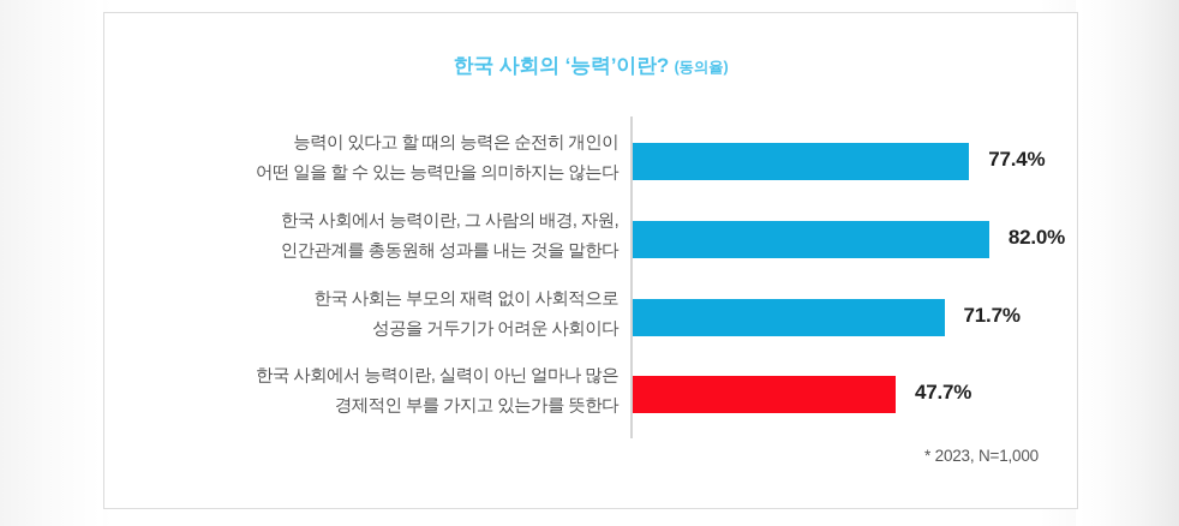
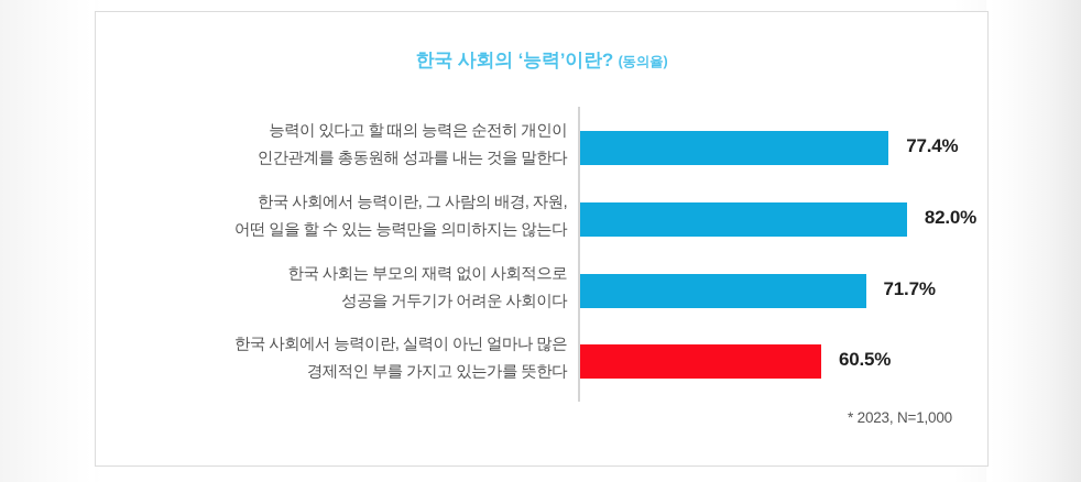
  한국 사회의 ‘능력’이란? (동의율)
  능력이 있다고 할 때의 능력은 순전히 개인이
- 어떤 일을 할 수 있는 능력만을 의미하지는 않는다
+ 인간관계를 총동원해 성과를 내는 것을 말한다
  77.4%
  한국 사회에서 능력이란, 그 사람의 배경, 자원,
- 인간관계를 총동원해 성과를 내는 것을 말한다
+ 어떤 일을 할 수 있는 능력만을 의미하지는 않는다
  82.0%
  한국 사회는 부모의 재력 없이 사회적으로
  성공을 거두기가 어려운 사회이다
  71.7%
  한국 사회에서 능력이란, 실력이 아닌 얼마나 많은
  경제적인 부를 가지고 있는가를 뜻한다
- 47.7%
+ 60.5%
  * 2023, N=1,000
